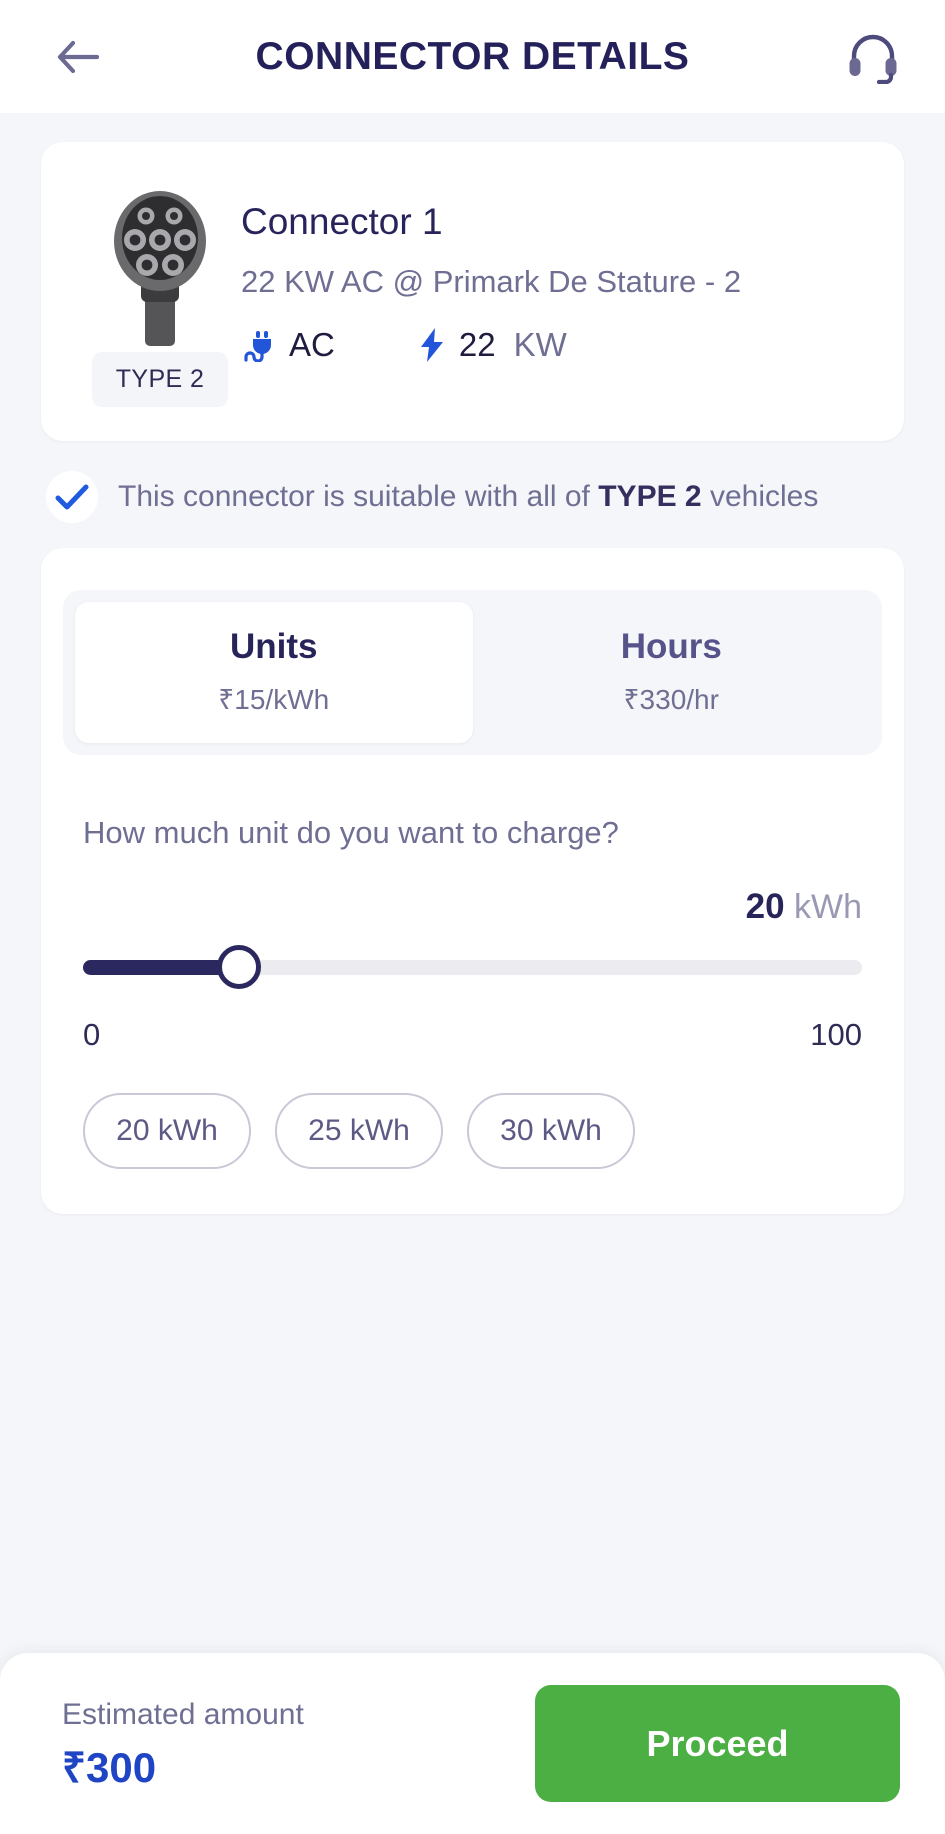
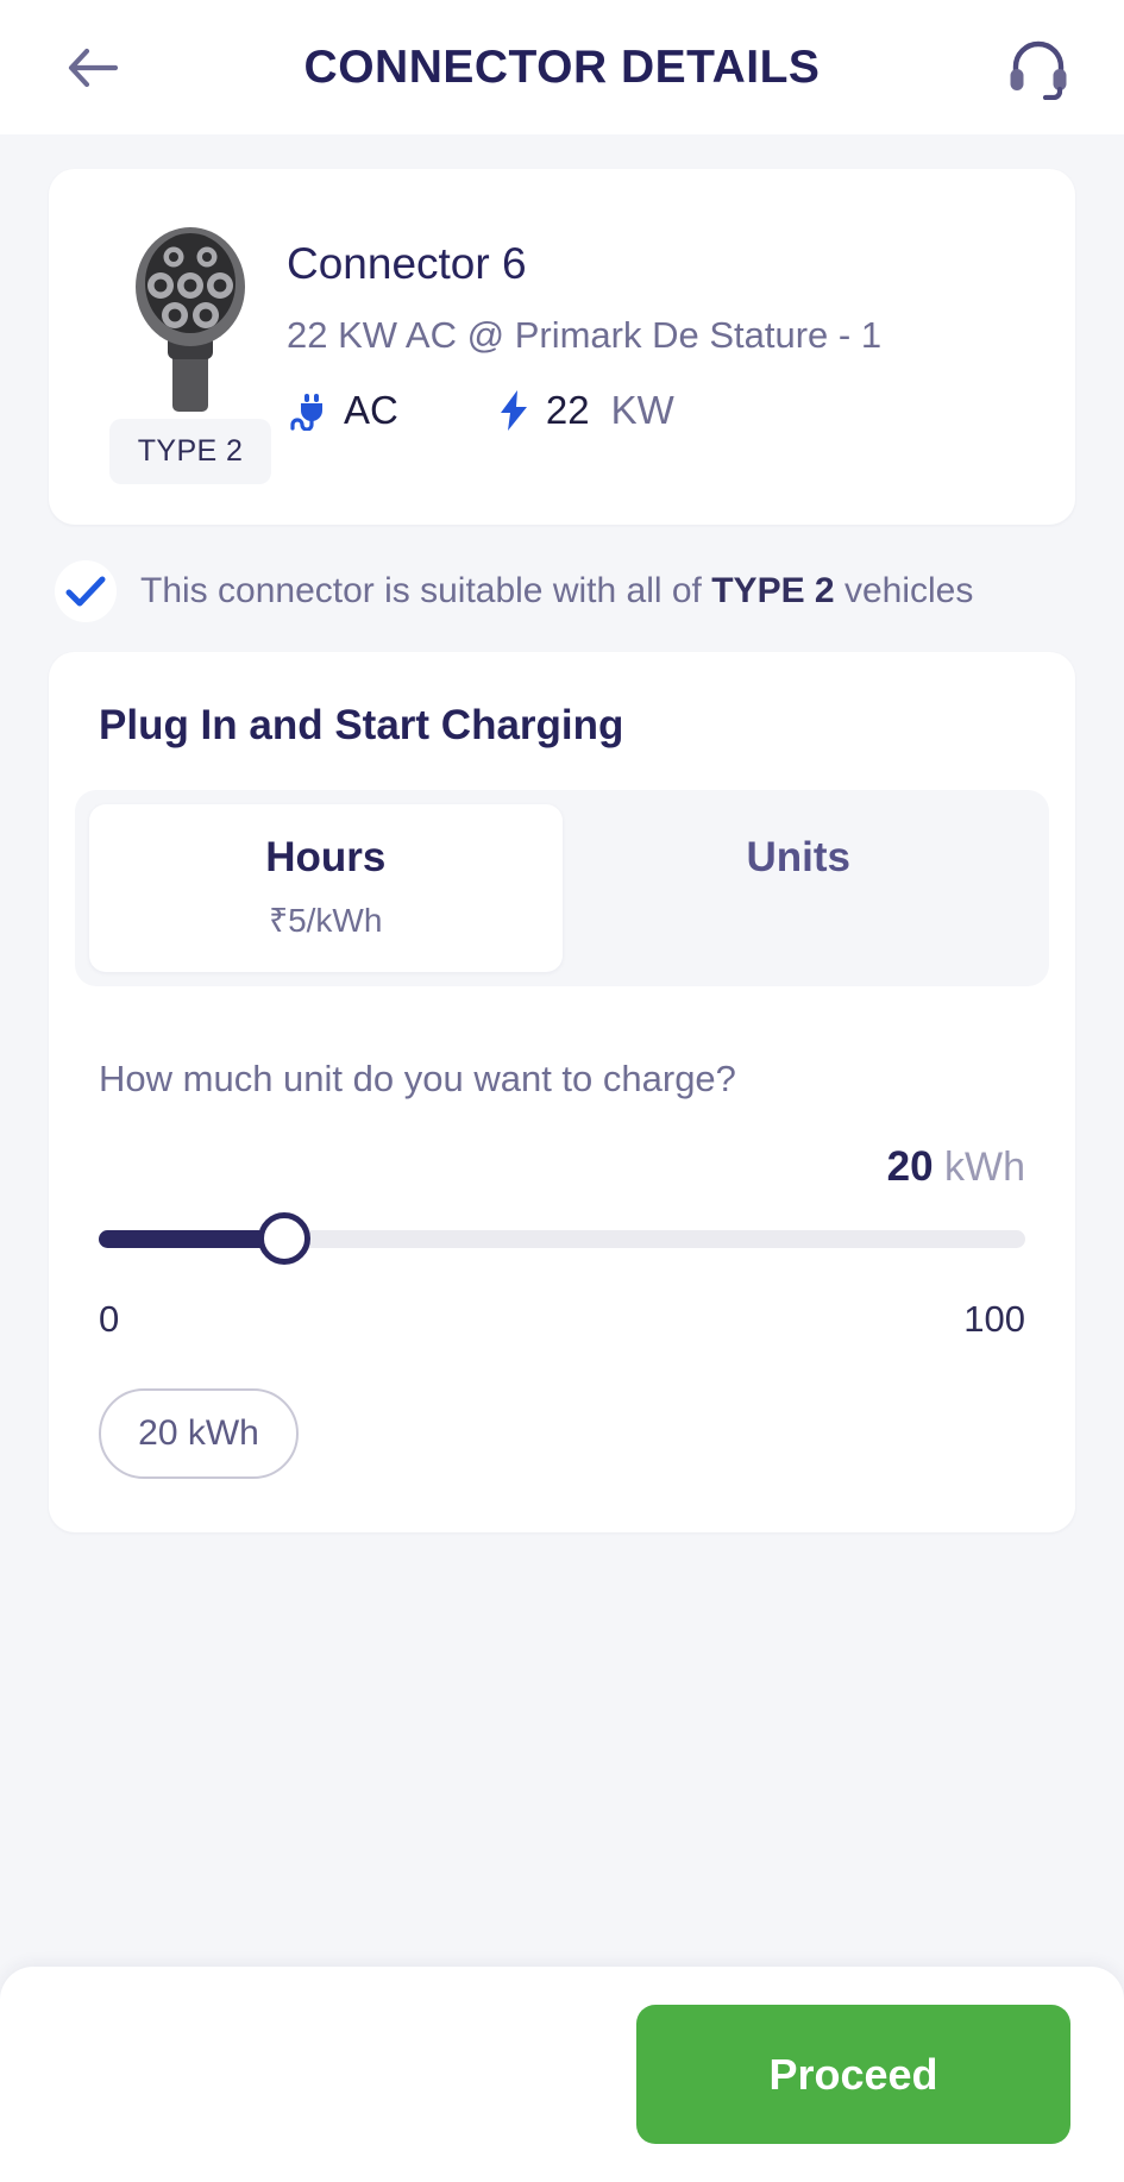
  CONNECTOR DETAILS
  TYPE 2
- Connector 1
+ Connector 6
- 22 KW AC @ Primark De Stature - 2
+ 22 KW AC @ Primark De Stature - 1
  AC
  22
  KW
  This connector is suitable with all of TYPE 2 vehicles
+ Plug In and Start Charging
- Units
+ Hours
- ₹15/kWh
+ ₹5/kWh
- Hours
+ Units
- ₹330/hr
  How much unit do you want to charge?
  20 kWh
  0
  100
  20 kWh
- 25 kWh
- 30 kWh
- Estimated amount
- ₹300
  Proceed
